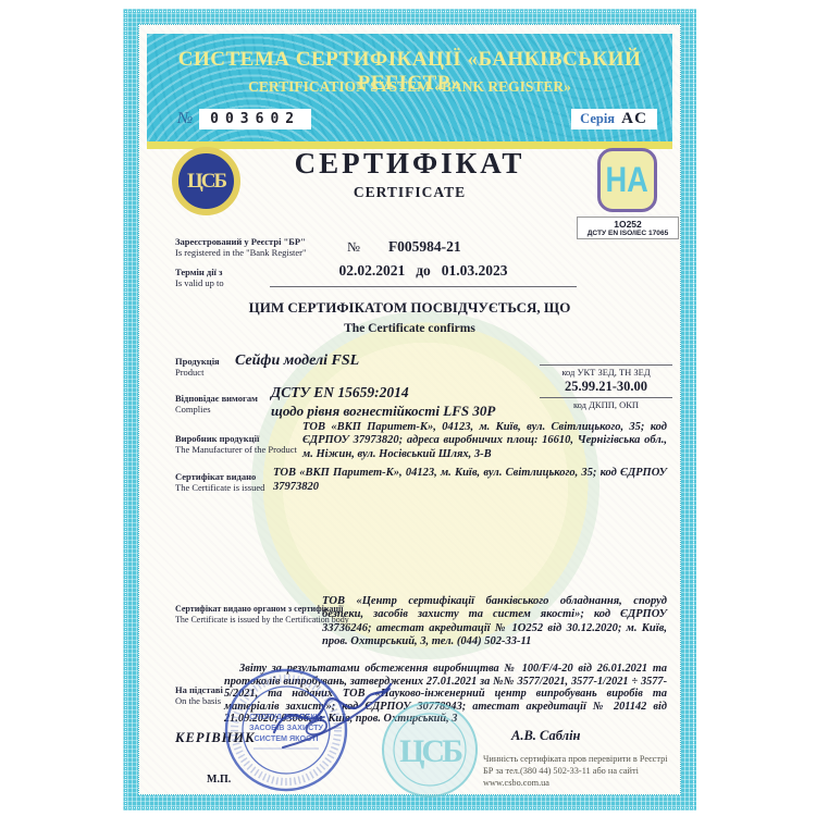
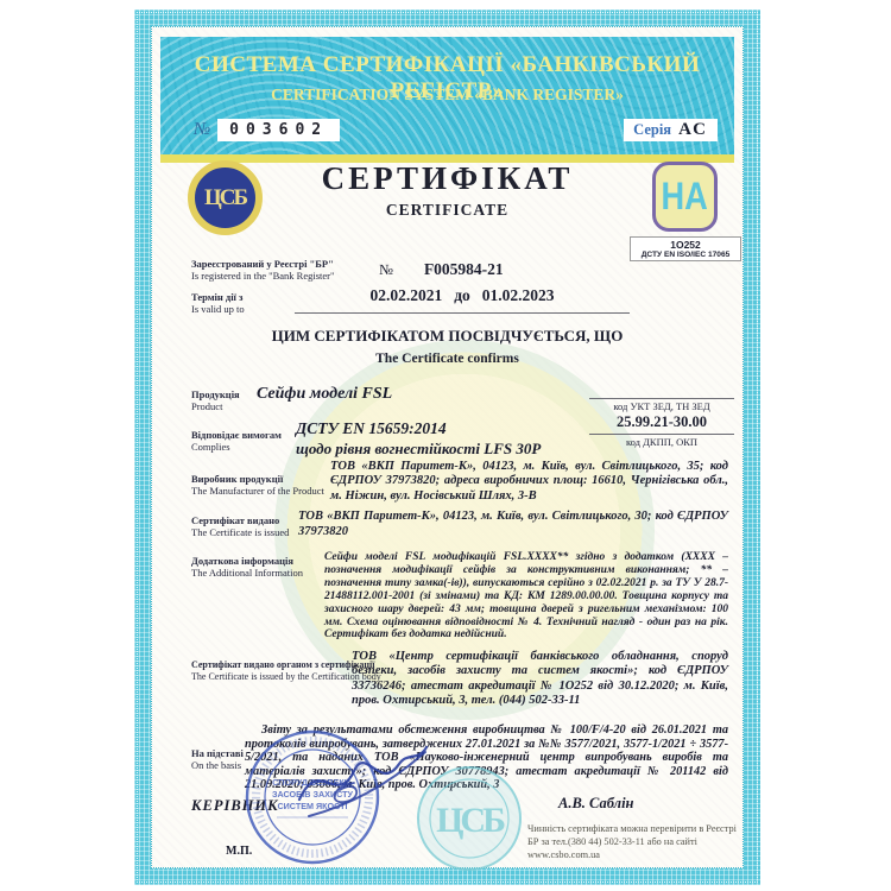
  СИСТЕМА СЕРТИФІКАЦІЇ «БАНКІВСЬКИЙ РЕГІСТР»
  CERTIFICATION SYSTEM «BANK REGISTER»
  №
  003602
  Серія
  АС
  ЦСБ
  СЕРТИФІКАТ
  CERTIFICATE
  НА
  1О252
  Зареєстрований у Реєстрі "БР"
  Is registered in the "Bank Register"
  №
  F005984-21
  Термін дії з
  Is valid up to
- 02.02.2021 до 01.03.2023
+ 02.02.2021 до 01.02.2023
  ЦИМ СЕРТИФІКАТОМ ПОСВІДЧУЄТЬСЯ, ЩО
  The Certificate confirms
  Продукція
  Product
  Сейфи моделі FSL
  код УКТ ЗЕД, ТН ЗЕД
  25.99.21-30.00
  код ДКПП, ОКП
  Відповідає вимогам
  Complies
  ДСТУ EN 15659:2014
  щодо рівня вогнестійкості LFS 30P
  Виробник продукції
  The Manufacturer of the Product
  ТОВ «ВКП Паритет-К», 04123, м. Київ, вул. Світлицького, 35; код ЄДРПОУ 37973820; адреса виробничих площ: 16610, Чернігівська обл., м. Ніжин, вул. Носівський Шлях, 3-В
  Сертифікат видано
  The Certificate is issued
- ТОВ «ВКП Паритет-К», 04123, м. Київ, вул. Світлицького, 35; код ЄДРПОУ 37973820
+ ТОВ «ВКП Паритет-К», 04123, м. Київ, вул. Світлицького, 30; код ЄДРПОУ 37973820
+ Додаткова інформація
+ The Additional Information
+ Сейфи моделі FSL модифікацій FSL.XXXX** згідно з додатком (XXXX – позначення модифікації сейфів за конструктивним виконанням; ** – позначення типу замка(-ів)), випускаються серійно з 02.02.2021 р. за ТУ У 28.7-21488112.001-2001 (зі змінами) та КД: КМ 1289.00.00.00. Товщина корпусу та захисного шару дверей: 43 мм; товщина дверей з ригельним механізмом: 100 мм. Схема оцінювання відповідності № 4. Технічний нагляд - один раз на рік. Сертифікат без додатка недійсний.
  Сертифікат видано органом з сертифікації
  The Certificate is issued by the Certification body
  ТОВ «Центр сертифікації банківського обладнання, споруд безпеки, засобів захисту та систем якості»; код ЄДРПОУ 33736246; атестат акредитації № 1О252 від 30.12.2020; м. Київ, пров. Охтирський, 3, тел. (044) 502-33-11
  На підставі
  On the basis
  Звіту за результатами обстеження виробництва № 100/F/4-20 від 26.01.2021 та протоколів випробувань, затверджених 27.01.2021 за №№ 3577/2021, 3577-1/2021 ÷ 3577-5/2021, та наданих ТОВНауково-інженерний центр випробувань виробів та матеріалів захист»; кд ЄДРПОУ 30778943; атестат акредитації № 201142 від 21.09.2020;306 м. Київ, пров. Охтирський, 3
  КЕРІВНИК
  А.В. Саблін
  М.П.
  ЗАСОБВ ЗАХИСТУ
  СИСТЕМ ЯКОСТІ
  ЦСБ
- Чинність сертифіката пров перевірити в Реєстрі БР за тел.(380 44) 502-33-11 або на сайті www.csbo.com.ua
+ Чинність сертифіката можна перевірити в Реєстрі БР за тел.(380 44) 502-33-11 або на сайті www.csbo.com.ua
